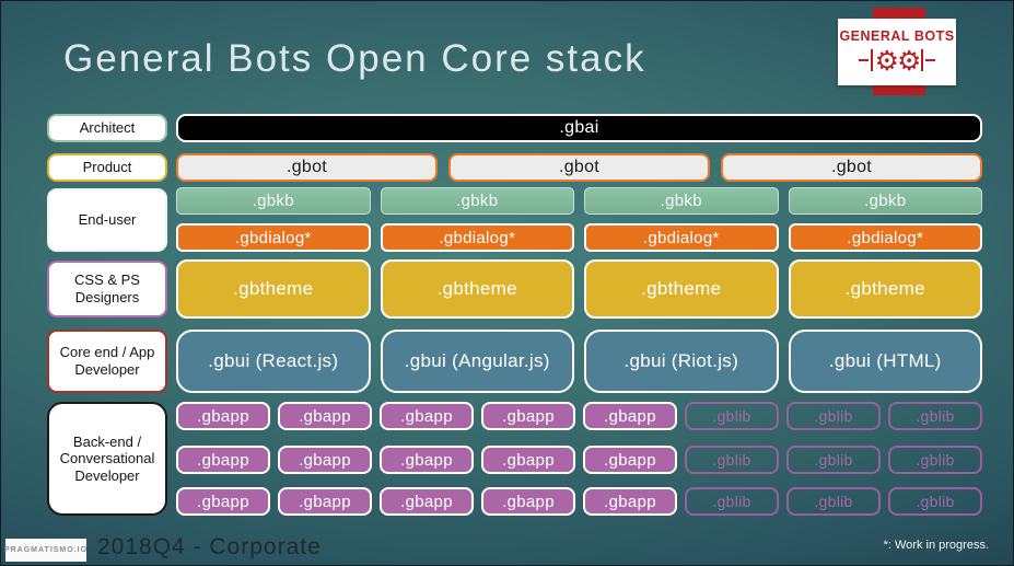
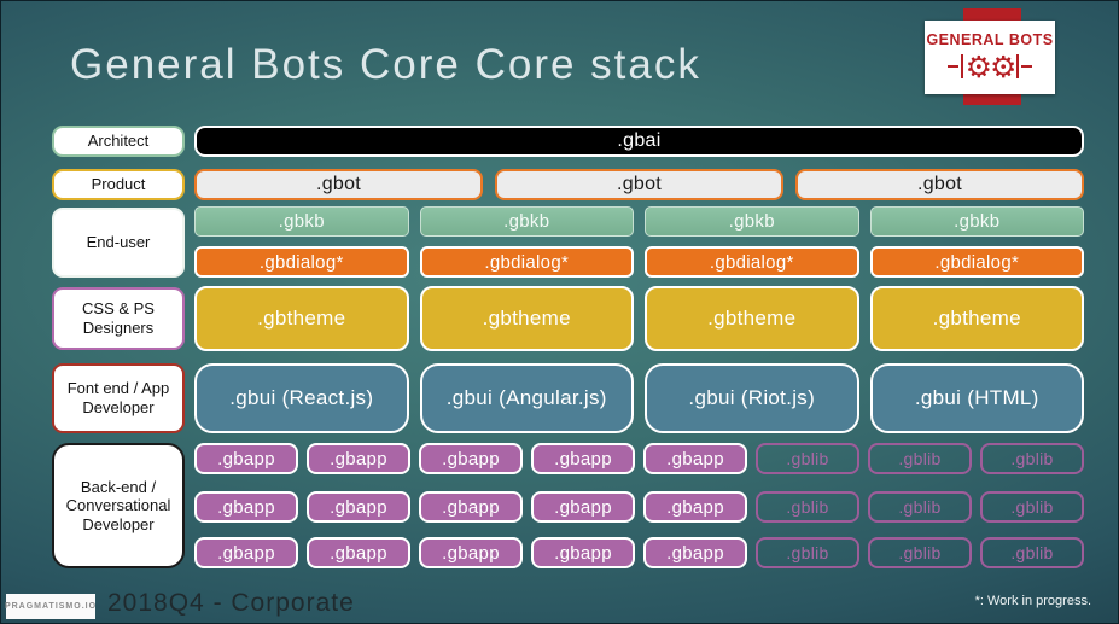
- General Bots Open Core stack
+ General Bots Core Core stack
  GENERAL BOTS
  ⚙⚙
  Architect
  Product
  End-user
  CSS & PS Designers
- Core end / App Developer
+ Font end / App Developer
  Back-end / Conversational Developer
  .gbai
  .gbot
  .gbot
  .gbot
  .gbkb
  .gbkb
  .gbkb
  .gbkb
  .gbdialog*
  .gbdialog*
  .gbdialog*
  .gbdialog*
  .gbtheme
  .gbtheme
  .gbtheme
  .gbtheme
  .gbui (React.js)
  .gbui (Angular.js)
  .gbui (Riot.js)
  .gbui (HTML)
  .gbapp
  .gbapp
  .gbapp
  .gbapp
  .gbapp
  .gblib
  .gblib
  .gblib
  .gbapp
  .gbapp
  .gbapp
  .gbapp
  .gbapp
  .gblib
  .gblib
  .gblib
  .gbapp
  .gbapp
  .gbapp
  .gbapp
  .gbapp
  .gblib
  .gblib
  .gblib
  2018Q4 - Corporate
  *: Work in progress.
